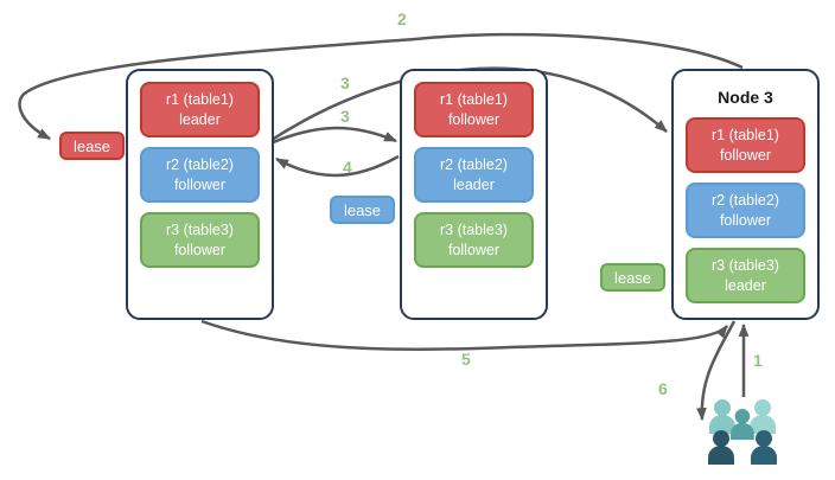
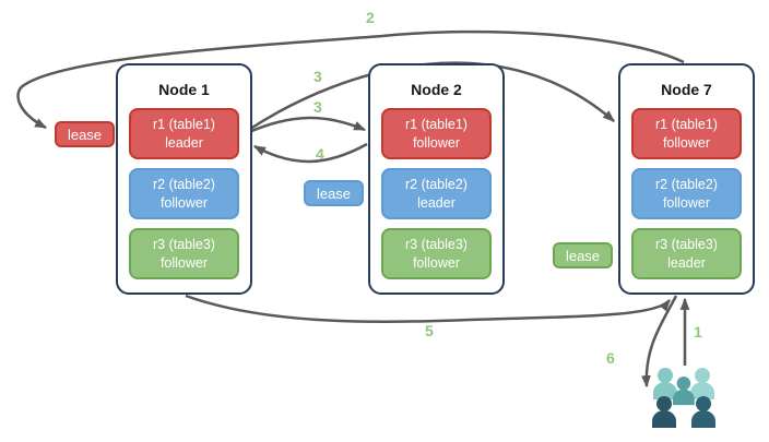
+ Node 1
  r1 (table1)
  leader
  r2 (table2)
  follower
  r3 (table3)
  follower
+ Node 2
  r1 (table1)
  follower
  r2 (table2)
  leader
  r3 (table3)
  follower
- Node 3
+ Node 7
  r1 (table1)
  follower
  r2 (table2)
  follower
  r3 (table3)
  leader
  lease
  lease
  lease
  2
  3
  3
  4
  5
  1
  6
